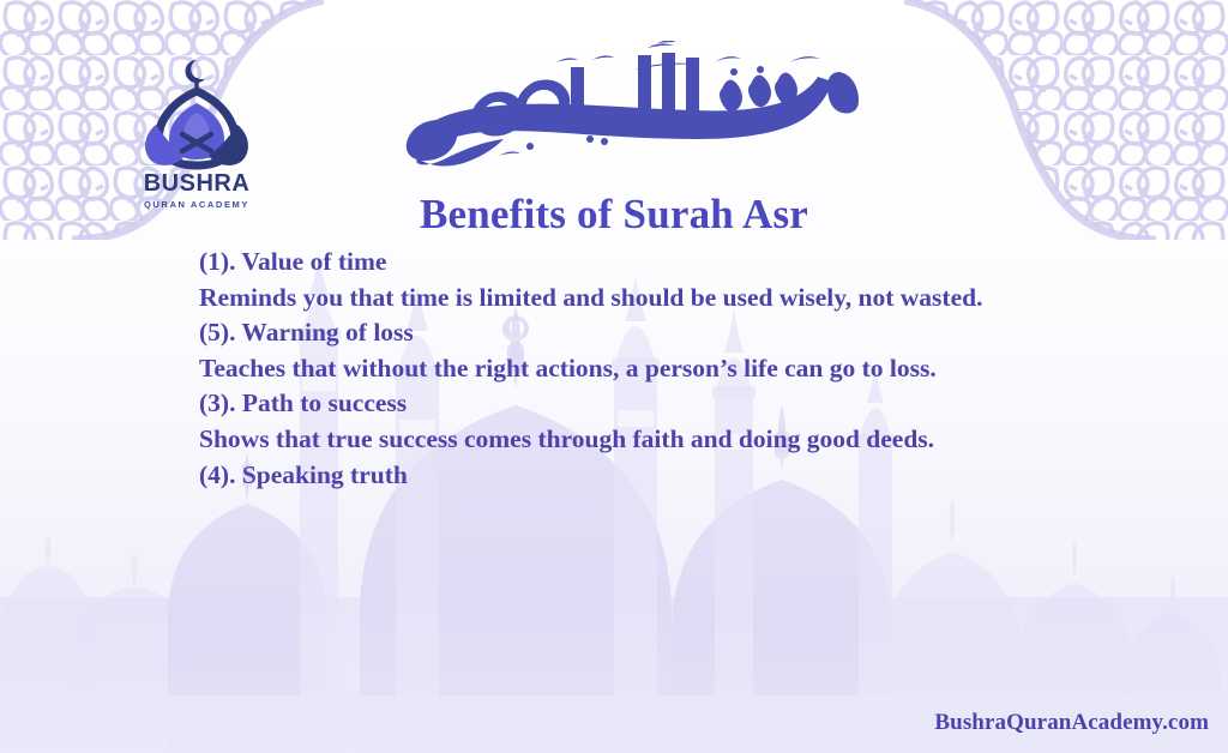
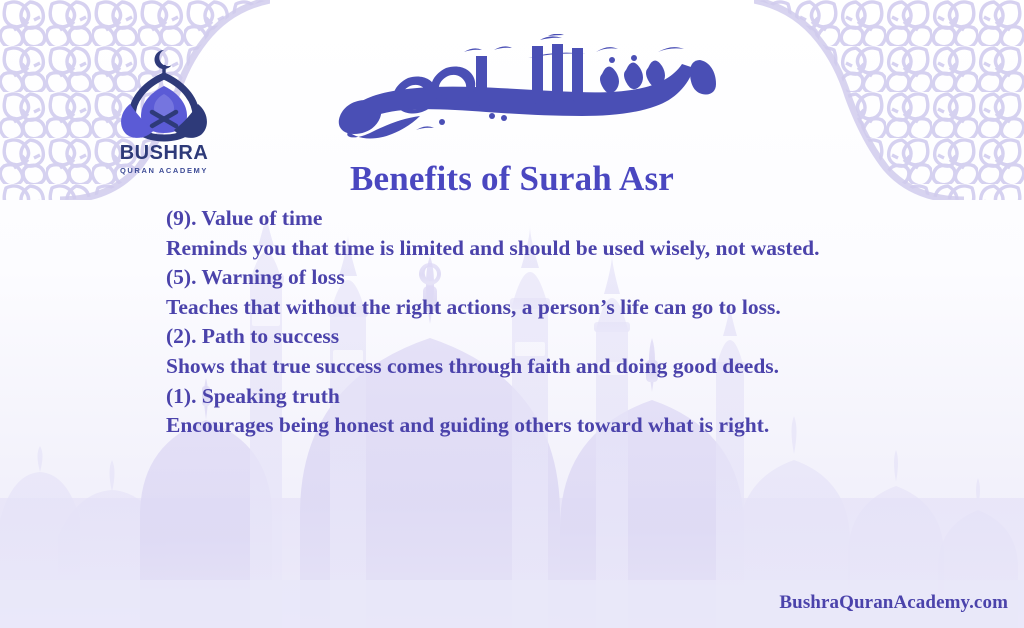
  BUSHRA
  QURAN ACADEMY
  Benefits of Surah Asr
- (1). Value of time
+ (9). Value of time
  Reminds you that time is limited and should be used wisely, not wasted.
  (5). Warning of loss
  Teaches that without the right actions, a person’s life can go to loss.
- (3). Path to success
+ (2). Path to success
  Shows that true success comes through faith and doing good deeds.
- (4). Speaking truth
+ (1). Speaking truth
+ Encourages being honest and guiding others toward what is right.
  BushraQuranAcademy.com
